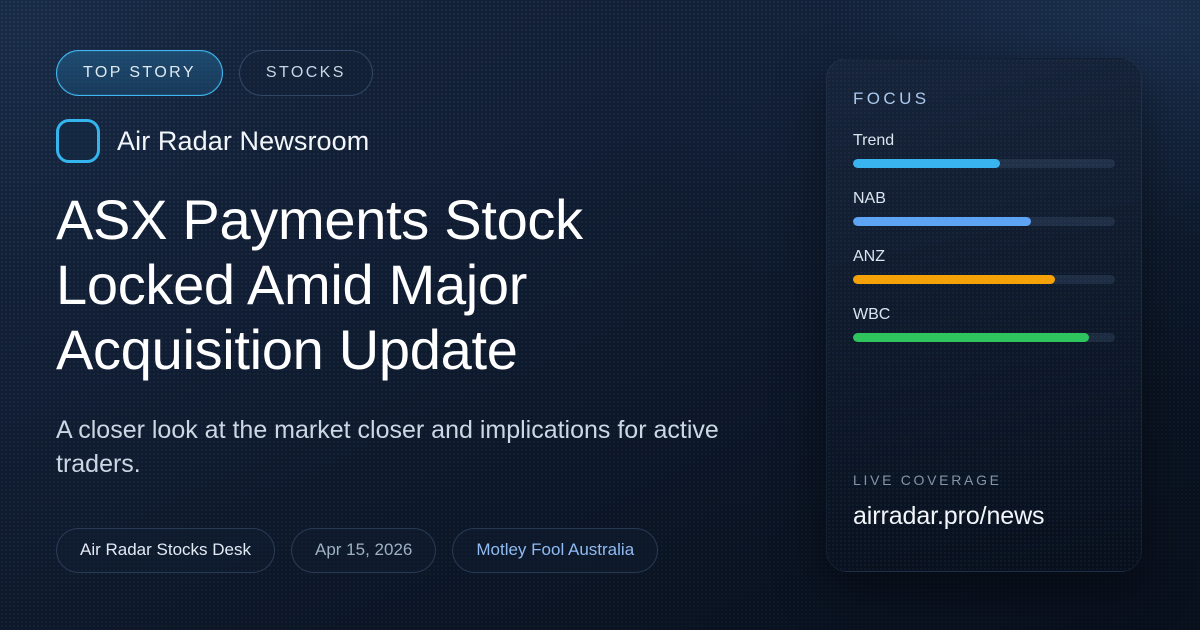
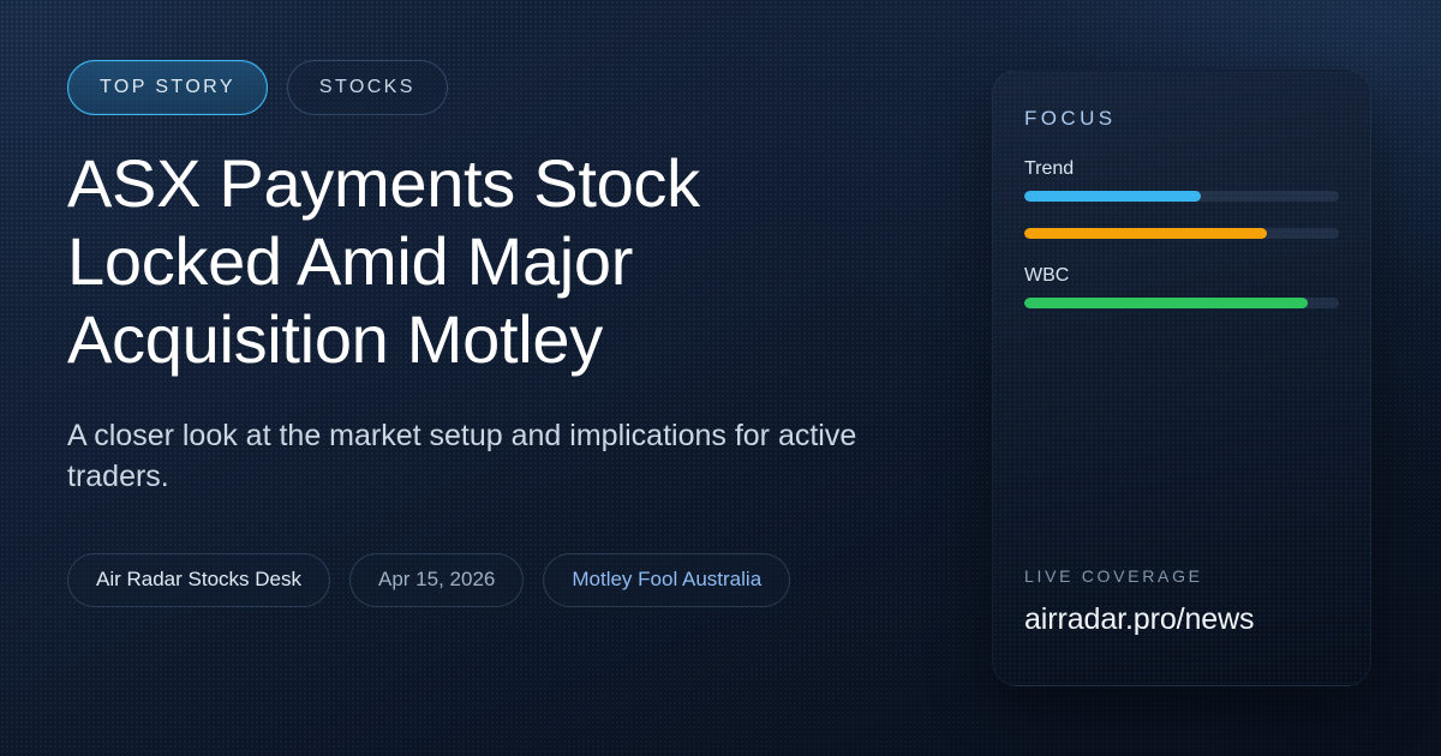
  TOP STORY
  STOCKS
- Air Radar Newsroom
- ASX Payments Stock Locked Amid Major Acquisition Update
+ ASX Payments Stock Locked Amid Major Acquisition Motley
- A closer look at the market closer and implications for active traders.
+ A closer look at the market setup and implications for active traders.
  Air Radar Stocks Desk
  Apr 15, 2026
  Motley Fool Australia
  FOCUS
  Trend
- NAB
- ANZ
  WBC
  LIVE COVERAGE
  airradar.pro/news
